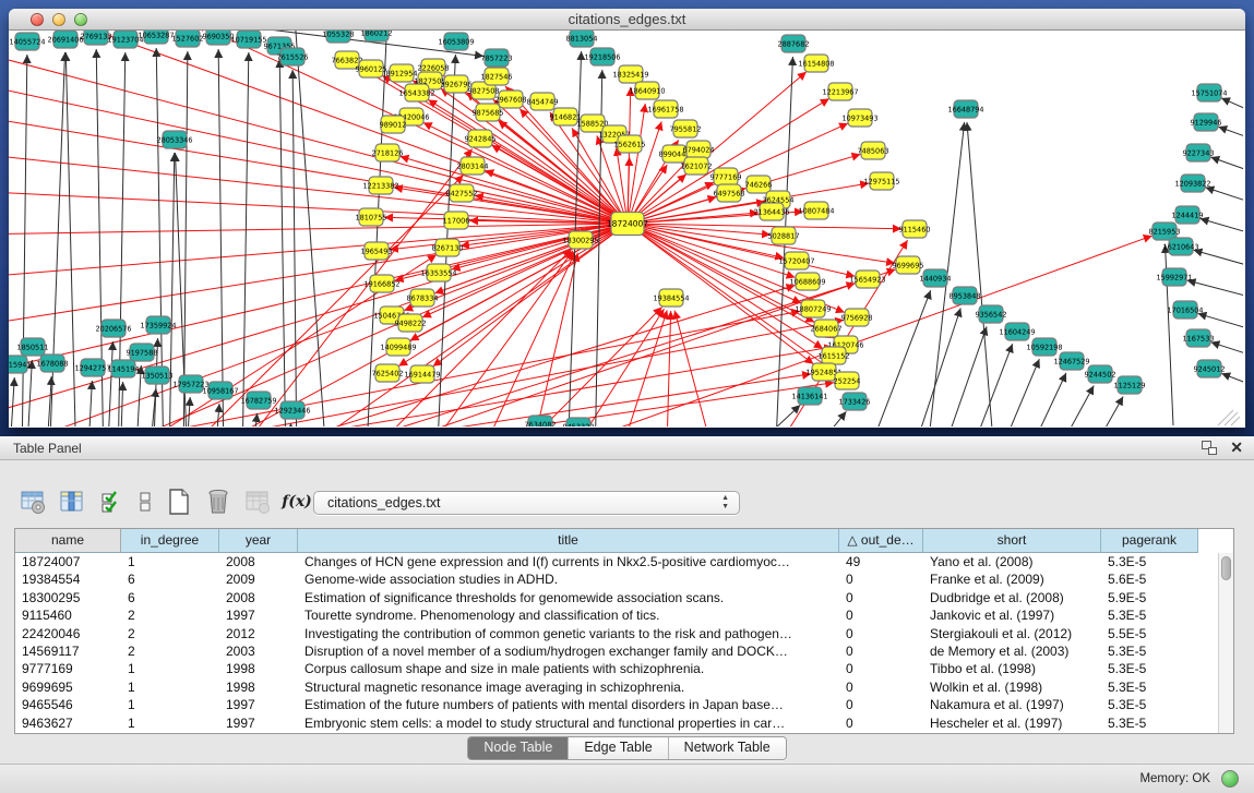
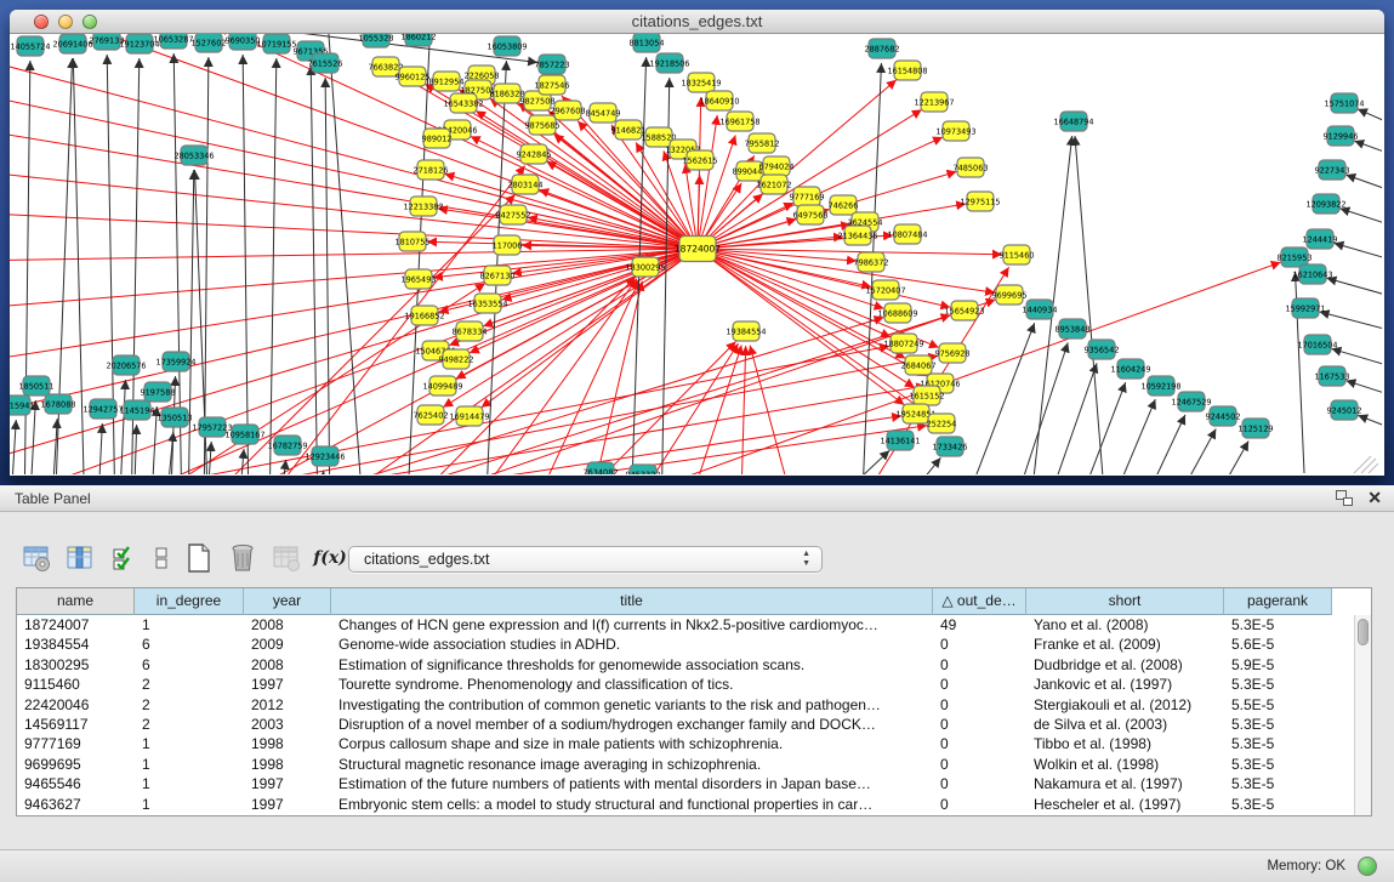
  citations_edges.txt
  18724007
  18300295
  19384554
  766382
  9960125
  8912954
  2226058
  182750
  16543382
- 3926796
+ 8186328
  9827508
  1827546
  2967608
  8454749
  9875685
  9146821
  1588520
  13220
  989012
  9242845
  2718126
  2803144
  12213382
  8427552
  1810755
  117006
  8267130
  1965493
  16353554
  19166852
  8678334
  9498222
  14099489
  7625402
  16914479
  1562615
  18325419
  18640910
  16961758
  7955812
  899044
  6794024
  1621072
  9777169
  6497568
  746266
  3624554
  21364436
  10807484
- 5028817
+ 7986372
  15720407
  18807249
  9756928
  2684067
  16120746
  1615152
  1952485
  252254
  9699695
  9115460
  16154808
  12213967
  10973493
  7485063
  12975115
  14055724
  20691406
  2769133
  19123704
  10653287
  1527602
  9690350
  10719155
  9671355
  7615526
  1055328
  1860212
  16053809
  7857223
  8813054
  19218506
  2887682
  28053346
  1850511
  15941
  1678088
  12942757
  20206576
  1145194
  9197588
  17359924
  1350513
  17957223
  10958167
  16782759
  12923446
  7634082
  14136141
  1733426
  8953848
  9356542
  11604249
  10592198
  12467529
  9244502
  1125129
  15751074
  9129946
  9227343
  12093822
  1244419
  8215953
  16210643
  17016504
  1167533
  9245012
  16648794
  Table Panel
  ✕
  f(x)
  citations_edges.txt
  name
  in_degree
  year
  title
  △ out_de…
  short
  pagerank
  18724007
  1
  2008
  Changes of HCN gene expression and I(f) currents in Nkx2.5-positive cardiomyoc…
  49
  Yano et al. (2008)
  5.3E-5
  19384554
  6
  2009
  Genome-wide association studies in ADHD.
  0
  Franke et al. (2009)
  5.6E-5
  18300295
  6
  2008
  Estimation of significance thresholds for genomewide association scans.
  0
  Dudbridge et al. (2008)
  5.9E-5
  9115460
  2
  1997
  Tourette syndrome. Phenomenology and classification of tics.
  0
  Jankovic et al. (1997)
  5.3E-5
  22420046
  2
  2012
  Investigating the contribution of common genetic variants to the risk and pathogen…
  0
  Stergiakouli et al. (2012)
  5.5E-5
  14569117
  2
  2003
  Disruption of a novel member of a sodium/hydrogen exchanger family and DOCK…
  0
- de Memory et al. (2003)
+ de Silva et al. (2003)
  5.3E-5
  9777169
  1
  1998
  Corpus callosum shape and size in male patients with schizophrenia.
  0
  Tibbo et al. (1998)
  5.3E-5
  9699695
  1
  1998
  Structural magnetic resonance image averaging in schizophrenia.
  0
  Wolkin et al. (1998)
  5.3E-5
  9465546
  1
  1997
  Estimation of the future numbers of patients with mental disorders in Japan base…
  0
  Nakamura et al. (1997)
  5.3E-5
  9463627
  1
  1997
  Embryonic stem cells: a model to study structural and functional properties in car…
  0
  Hescheler et al. (1997)
  5.3E-5
- Node Table
- Edge Table
- Network Table
  Memory: OK
